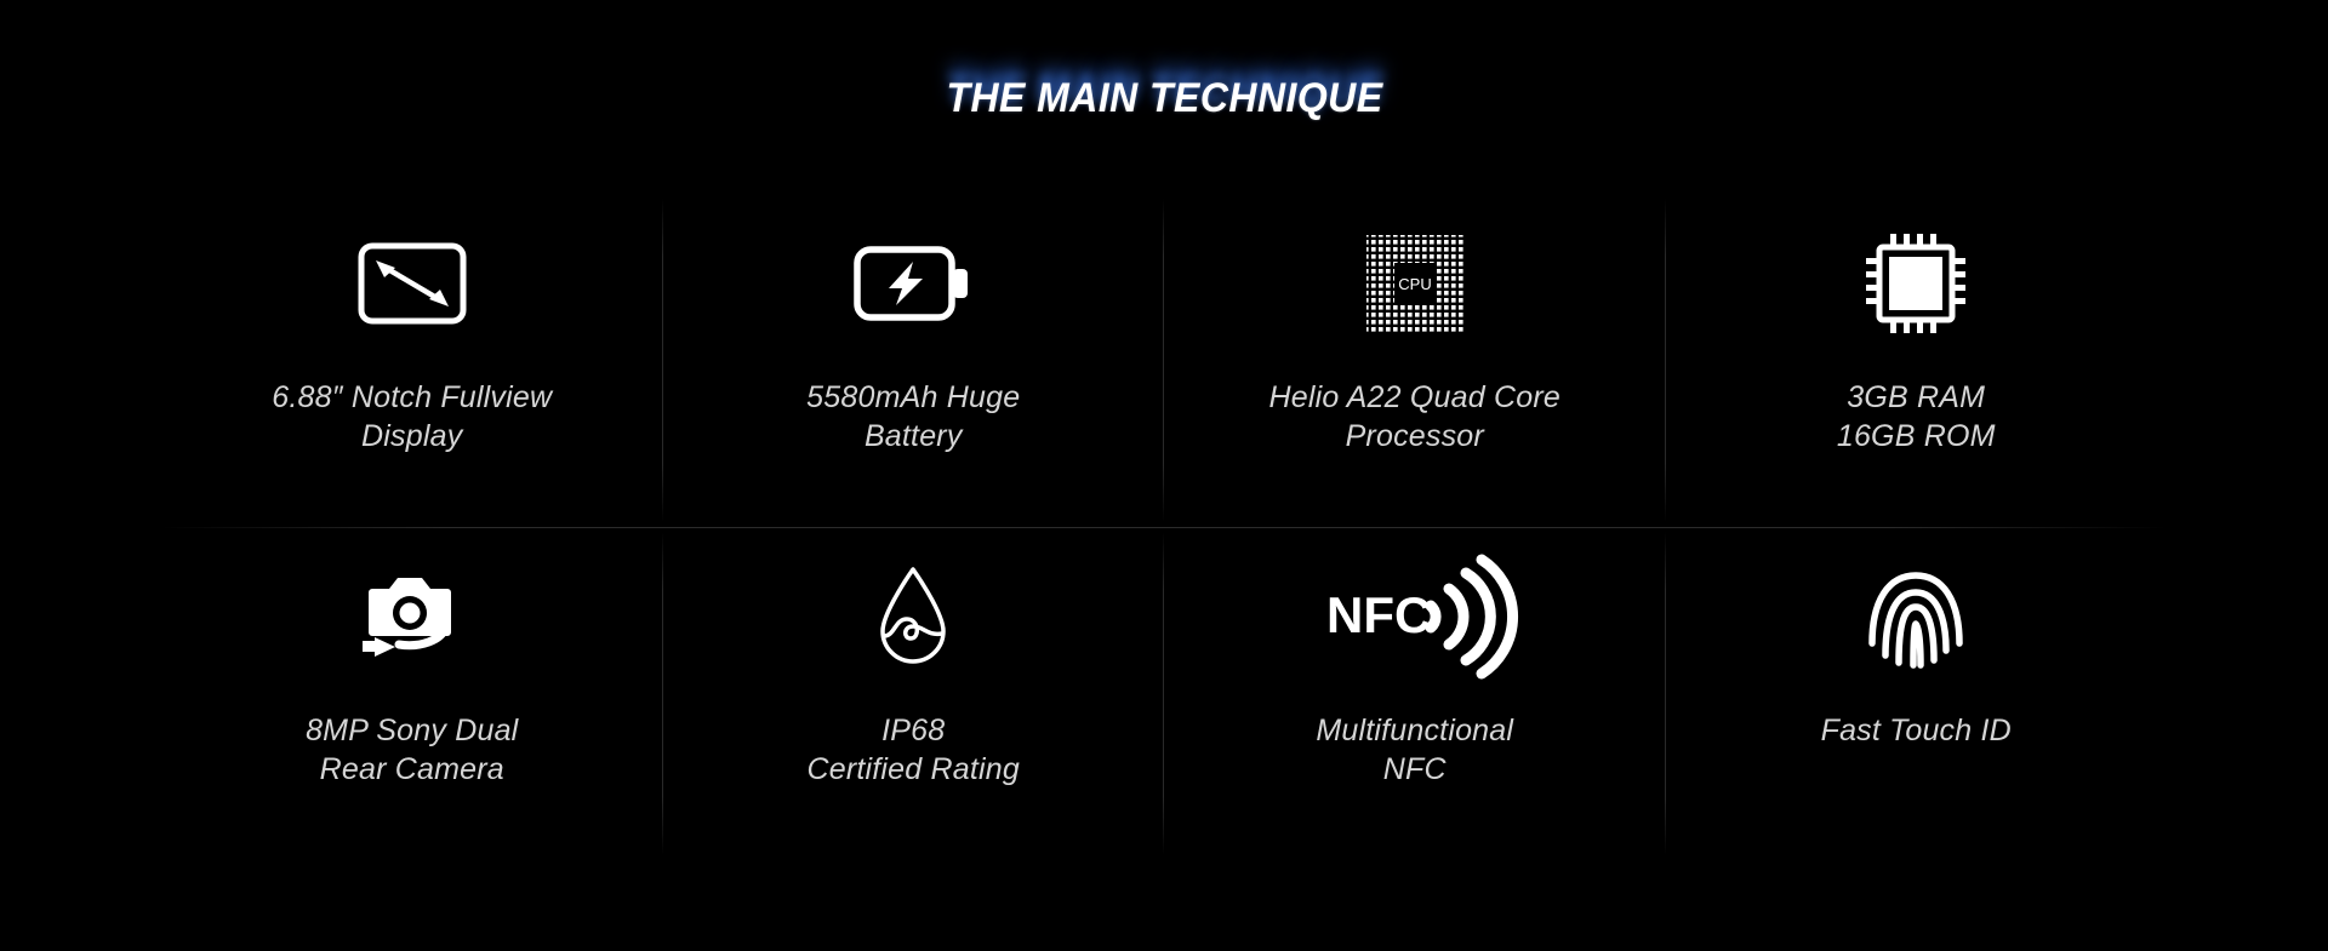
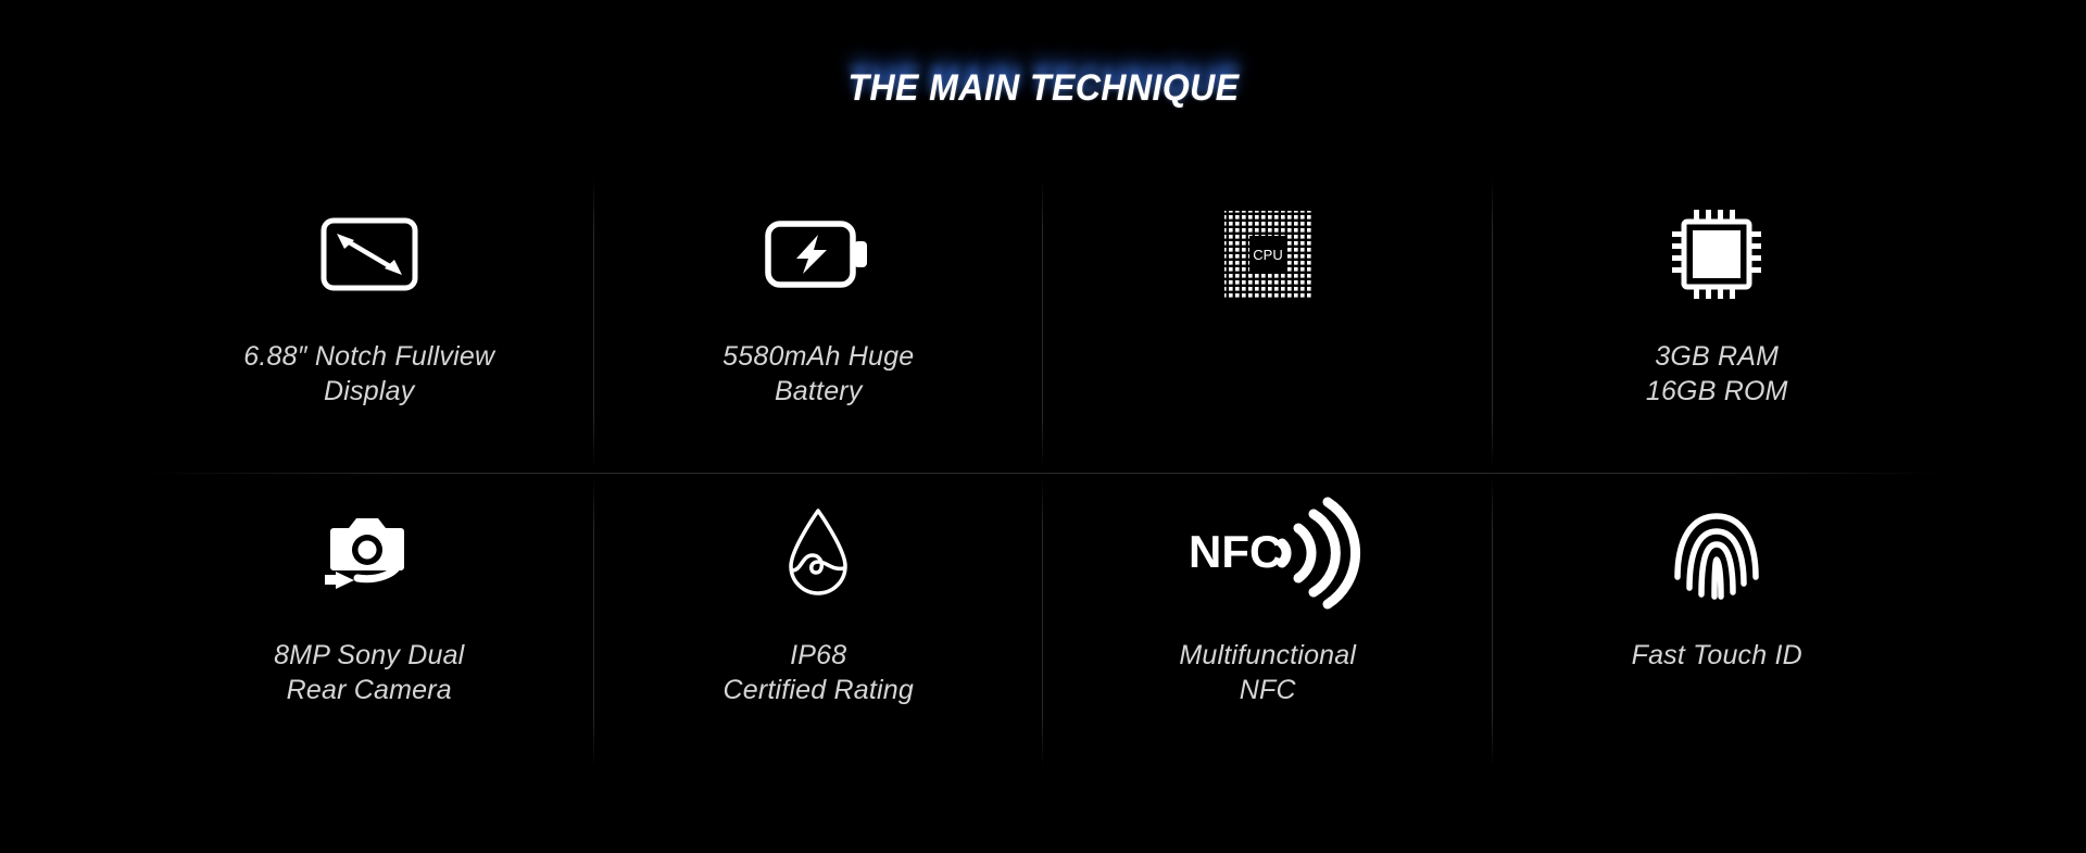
  THE MAIN TECHNIQUE
  6.88″ Notch Fullview
  Display
  5580mAh Huge
  Battery
  CPU
- Helio A22 Quad Core
- Processor
  3GB RAM
  16GB ROM
  8MP Sony Dual
  Rear Camera
  IP68
  Certified Rating
  NFC
  Multifunctional
  NFC
  Fast Touch ID
